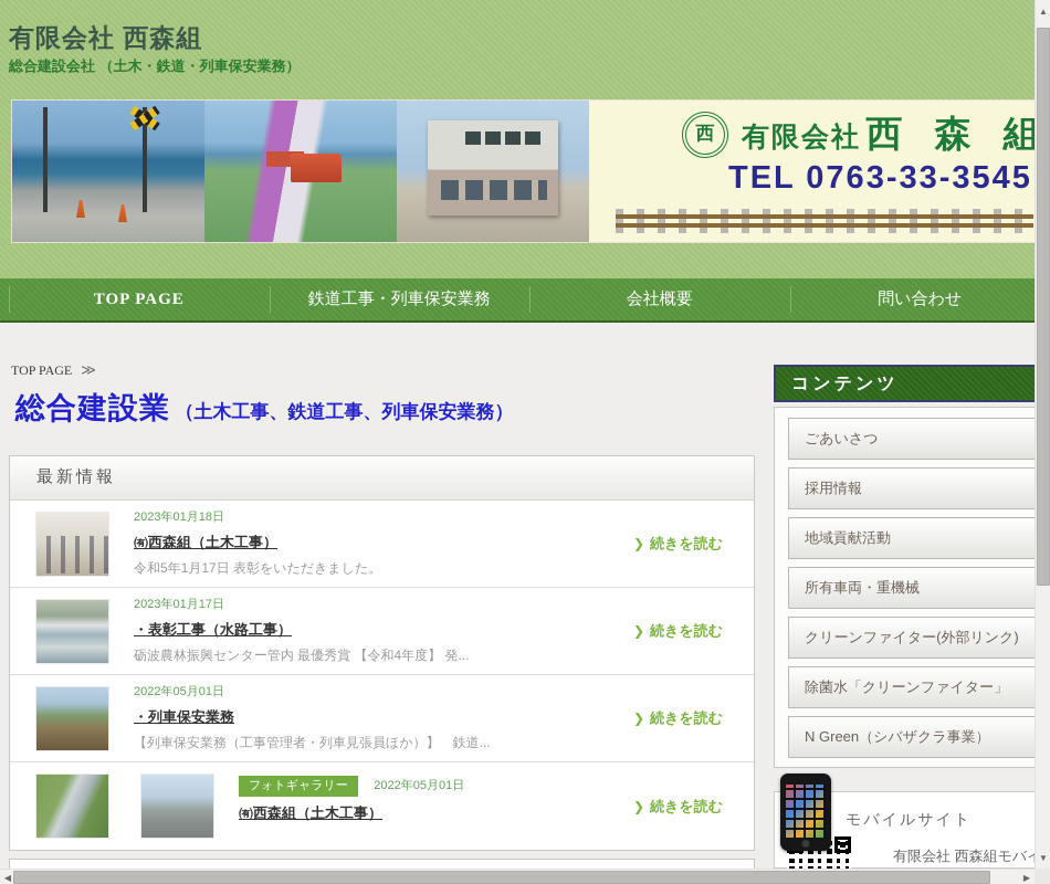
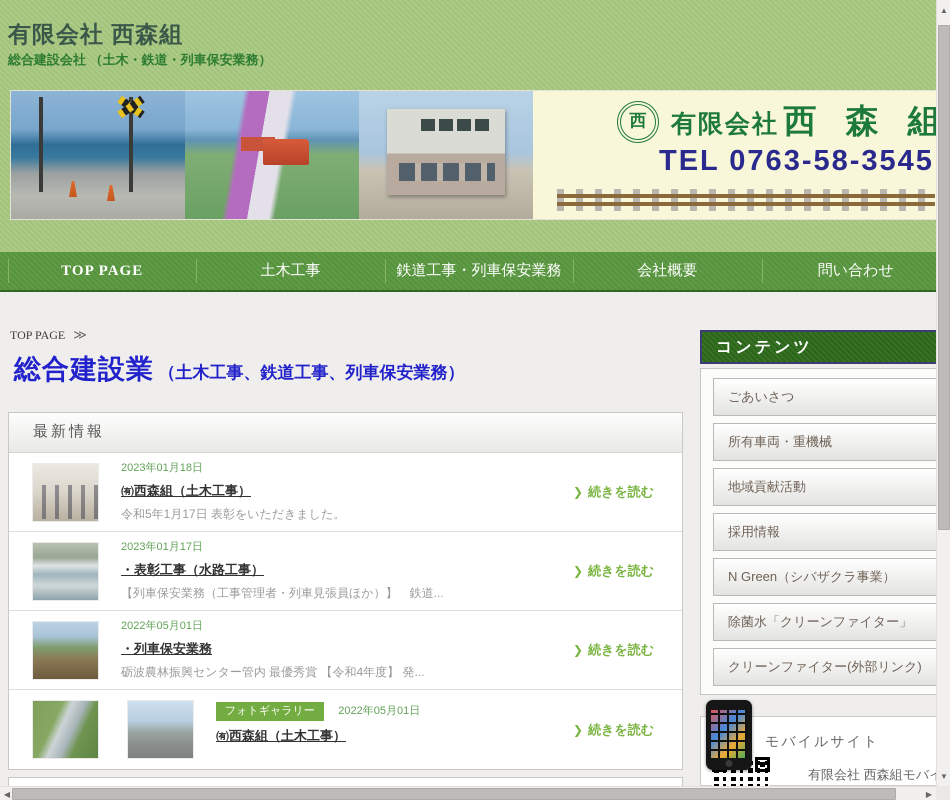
  有限会社 西森組
  総合建設会社 （土木・鉄道・列車保安業務）
  西
  有限会社 西 森 組
- TEL 0763-33-3545
+ TEL 0763-58-3545
  TOP PAGE
+ 土木工事
  鉄道工事・列車保安業務
  会社概要
  問い合わせ
  TOP PAGE ≫
  総合建設業 （土木工事、鉄道工事、列車保安業務）
  最新情報
  2023年01月18日
  ㈲西森組（土木工事）
  令和5年1月17日 表彰をいただきました。
  ❯ 続きを読む
  2023年01月17日
  ・表彰工事（水路工事）
- 砺波農林振興センター管内 最優秀賞 【令和4年度】 発...
+ 【列車保安業務（工事管理者・列車見張員ほか）】 鉄道...
  ❯ 続きを読む
  2022年05月01日
  ・列車保安業務
- 【列車保安業務（工事管理者・列車見張員ほか）】 鉄道...
+ 砺波農林振興センター管内 最優秀賞 【令和4年度】 発...
  ❯ 続きを読む
  フォトギャラリー 2022年05月01日
  ㈲西森組（土木工事）
  ❯ 続きを読む
  コンテンツ
  ごあいさつ
- 採用情報
+ 所有車両・重機械
  地域貢献活動
- 所有車両・重機械
+ 採用情報
- クリーンファイター(外部リンク)
+ N Green（シバザクラ事業）
  除菌水「クリーンファイター」
- N Green（シバザクラ事業）
+ クリーンファイター(外部リンク)
  モバイルサイト
  有限会社 西森組モバ
  ▲
  ▼
  ◀
  ▶
